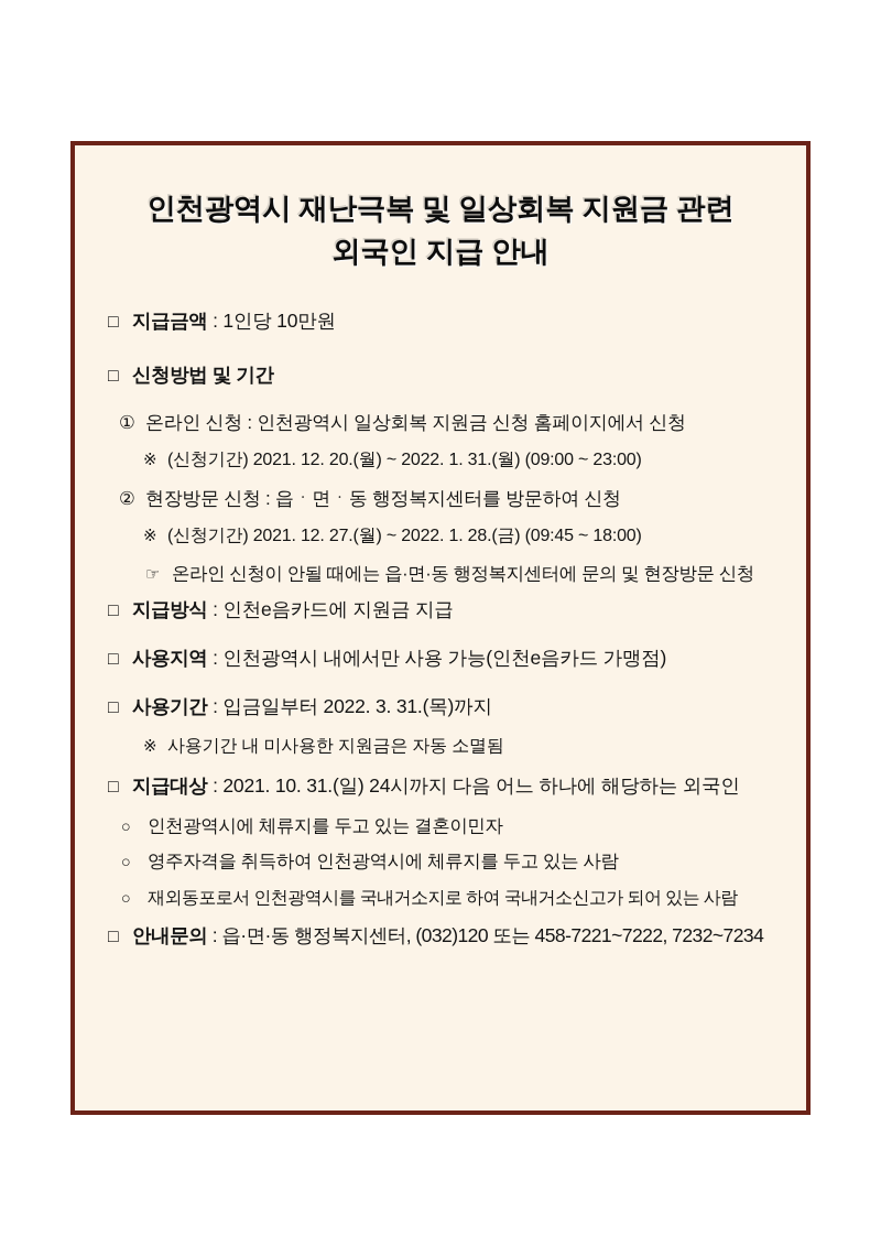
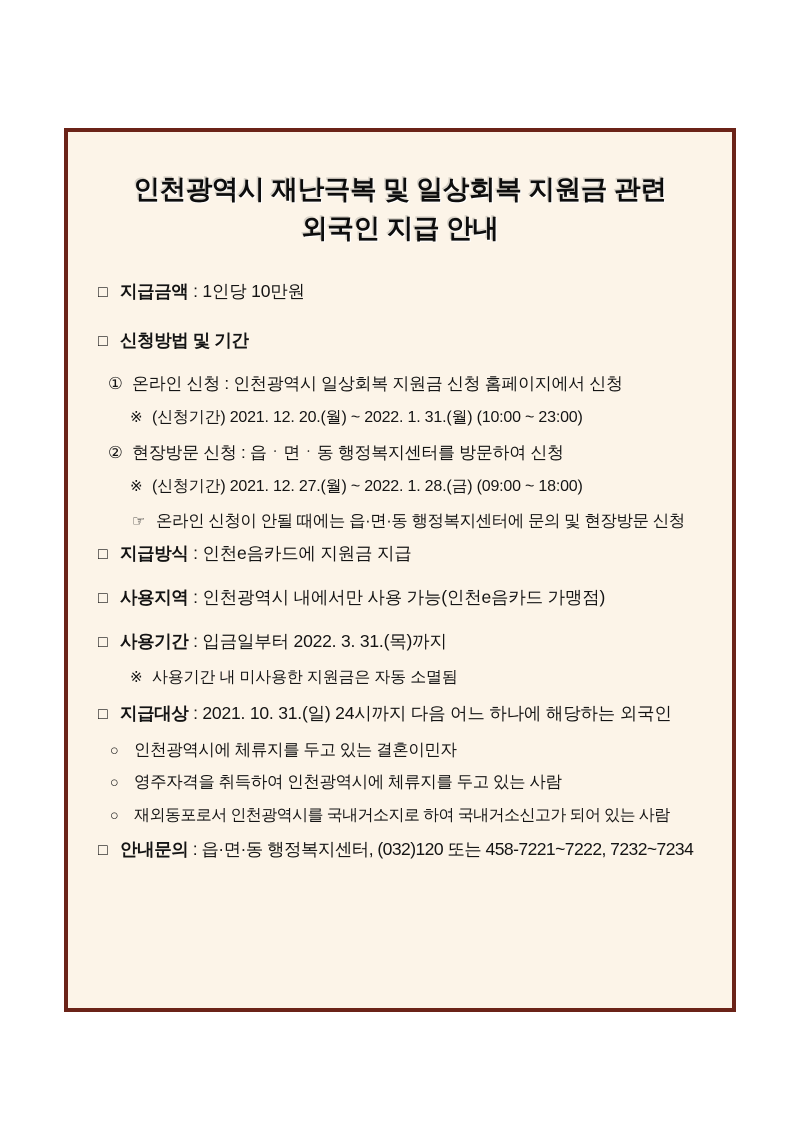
  인천광역시 재난극복 및 일상회복 지원금 관련
  외국인 지급 안내
  □
  지급금액 : 1인당 10만원
  □
  신청방법 및 기간
  ①
  온라인 신청 : 인천광역시 일상회복 지원금 신청 홈페이지에서 신청
  ※
- (신청기간) 2021. 12. 20.(월) ~ 2022. 1. 31.(월) (09:00 ~ 23:00)
+ (신청기간) 2021. 12. 20.(월) ~ 2022. 1. 31.(월) (10:00 ~ 23:00)
  ②
  현장방문 신청 : 읍ㆍ면ㆍ동 행정복지센터를 방문하여 신청
  ※
- (신청기간) 2021. 12. 27.(월) ~ 2022. 1. 28.(금) (09:45 ~ 18:00)
+ (신청기간) 2021. 12. 27.(월) ~ 2022. 1. 28.(금) (09:00 ~ 18:00)
  ☞
  온라인 신청이 안될 때에는 읍·면·동 행정복지센터에 문의 및 현장방문 신청
  □
  지급방식 : 인천e음카드에 지원금 지급
  □
  사용지역 : 인천광역시 내에서만 사용 가능(인천e음카드 가맹점)
  □
  사용기간 : 입금일부터 2022. 3. 31.(목)까지
  ※
  사용기간 내 미사용한 지원금은 자동 소멸됨
  □
  지급대상 : 2021. 10. 31.(일) 24시까지 다음 어느 하나에 해당하는 외국인
  ○
  인천광역시에 체류지를 두고 있는 결혼이민자
  ○
  영주자격을 취득하여 인천광역시에 체류지를 두고 있는 사람
  ○
  재외동포로서 인천광역시를 국내거소지로 하여 국내거소신고가 되어 있는 사람
  □
  안내문의 : 읍·면·동 행정복지센터, (032)120 또는 458-7221~7222, 7232~7234
